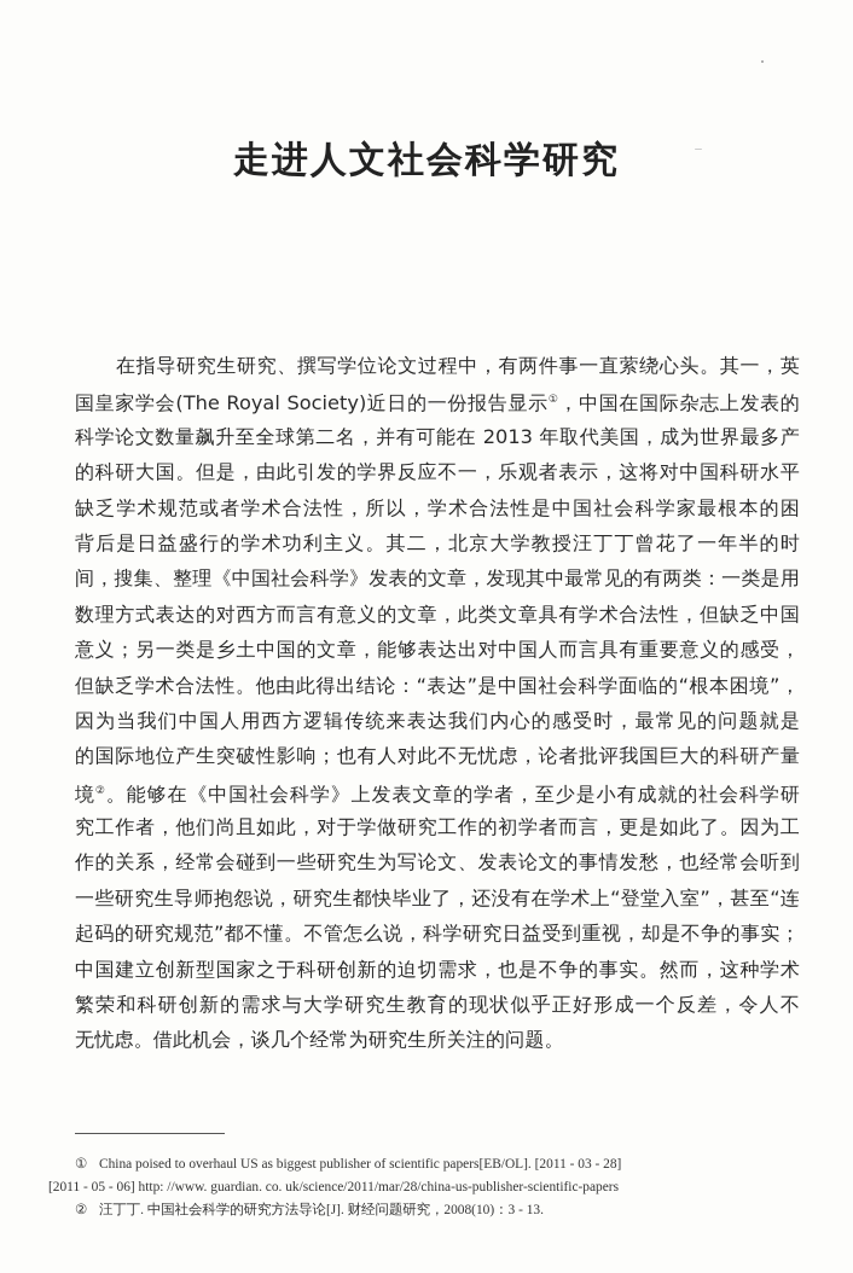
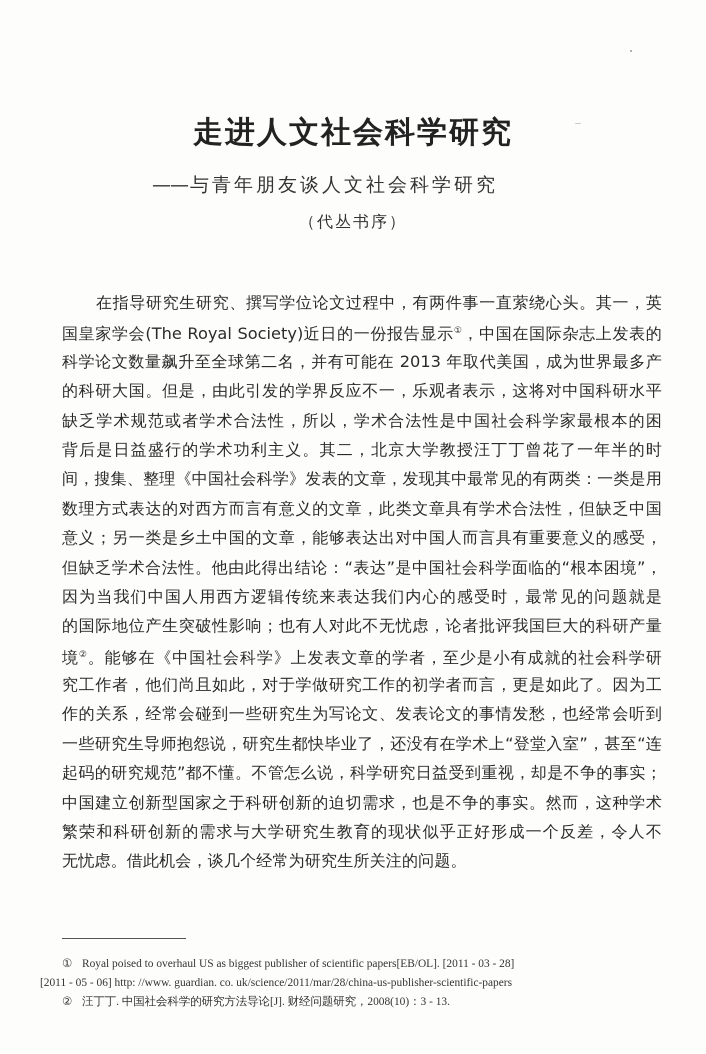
  走进人文社会科学研究
+ ——与青年朋友谈人文社会科学研究
+ （代丛书序）
  在指导研究生研究、撰写学位论文过程中，有两件事一直萦绕心头。其一，英
  国皇家学会(The Royal Society)近日的一份报告显示①，中国在国际杂志上发表的
  科学论文数量飙升至全球第二名，并有可能在 2013 年取代美国，成为世界最多产
  的科研大国。但是，由此引发的学界反应不一，乐观者表示，这将对中国科研水平
  缺乏学术规范或者学术合法性，所以，学术合法性是中国社会科学家最根本的困
  背后是日益盛行的学术功利主义。其二，北京大学教授汪丁丁曾花了一年半的时
  间，搜集、整理《中国社会科学》发表的文章，发现其中最常见的有两类：一类是用
  数理方式表达的对西方而言有意义的文章，此类文章具有学术合法性，但缺乏中国
  意义；另一类是乡土中国的文章，能够表达出对中国人而言具有重要意义的感受，
  但缺乏学术合法性。他由此得出结论：“表达”是中国社会科学面临的“根本困境”，
  因为当我们中国人用西方逻辑传统来表达我们内心的感受时，最常见的问题就是
  的国际地位产生突破性影响；也有人对此不无忧虑，论者批评我国巨大的科研产量
  境②。能够在《中国社会科学》上发表文章的学者，至少是小有成就的社会科学研
  究工作者，他们尚且如此，对于学做研究工作的初学者而言，更是如此了。因为工
  作的关系，经常会碰到一些研究生为写论文、发表论文的事情发愁，也经常会听到
  一些研究生导师抱怨说，研究生都快毕业了，还没有在学术上“登堂入室”，甚至“连
  起码的研究规范”都不懂。不管怎么说，科学研究日益受到重视，却是不争的事实；
  中国建立创新型国家之于科研创新的迫切需求，也是不争的事实。然而，这种学术
  繁荣和科研创新的需求与大学研究生教育的现状似乎正好形成一个反差，令人不
  无忧虑。借此机会，谈几个经常为研究生所关注的问题。
- ① China poised to overhaul US as biggest publisher of scientific papers[EB/OL]. [2011 - 03 - 28]
+ ① Royal poised to overhaul US as biggest publisher of scientific papers[EB/OL]. [2011 - 03 - 28]
  [2011 - 05 - 06] http: //www. guardian. co. uk/science/2011/mar/28/china-us-publisher-scientific-papers
  ② 汪丁丁. 中国社会科学的研究方法导论[J]. 财经问题研究，2008(10)：3 - 13.
